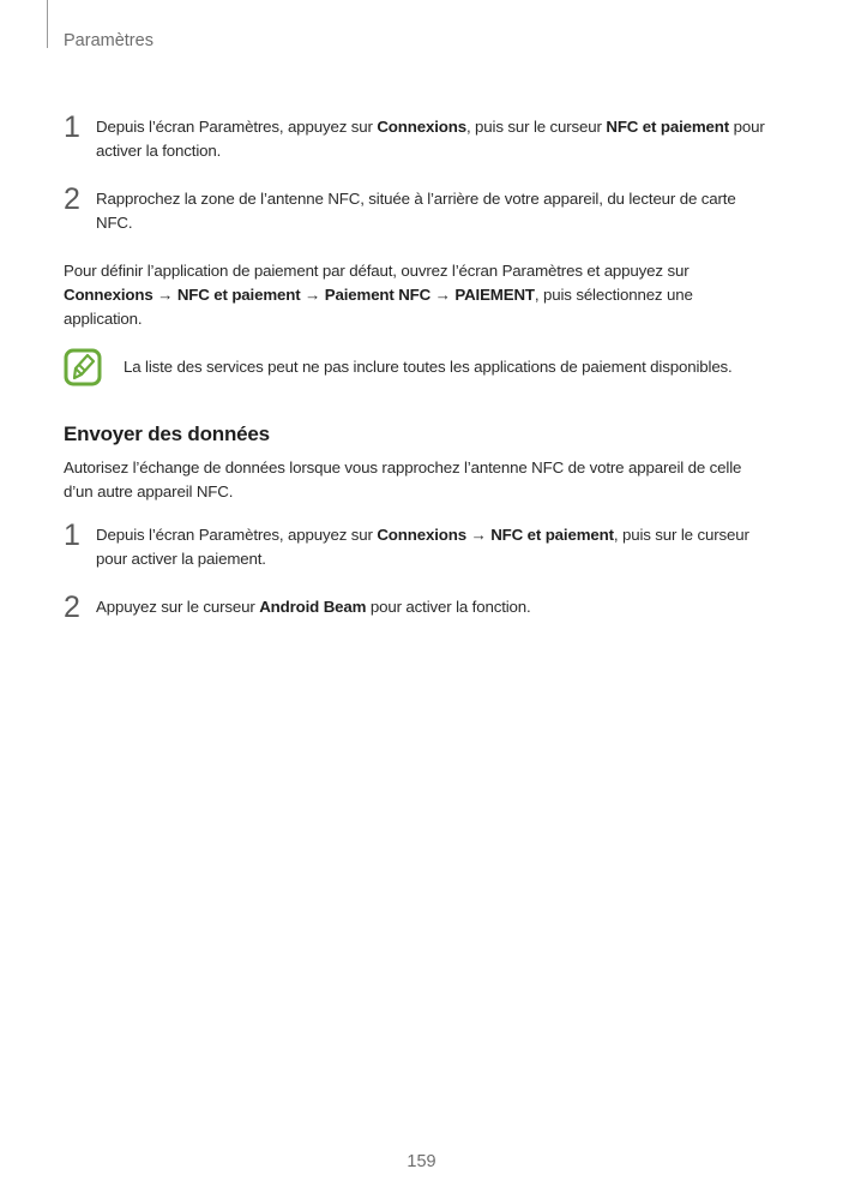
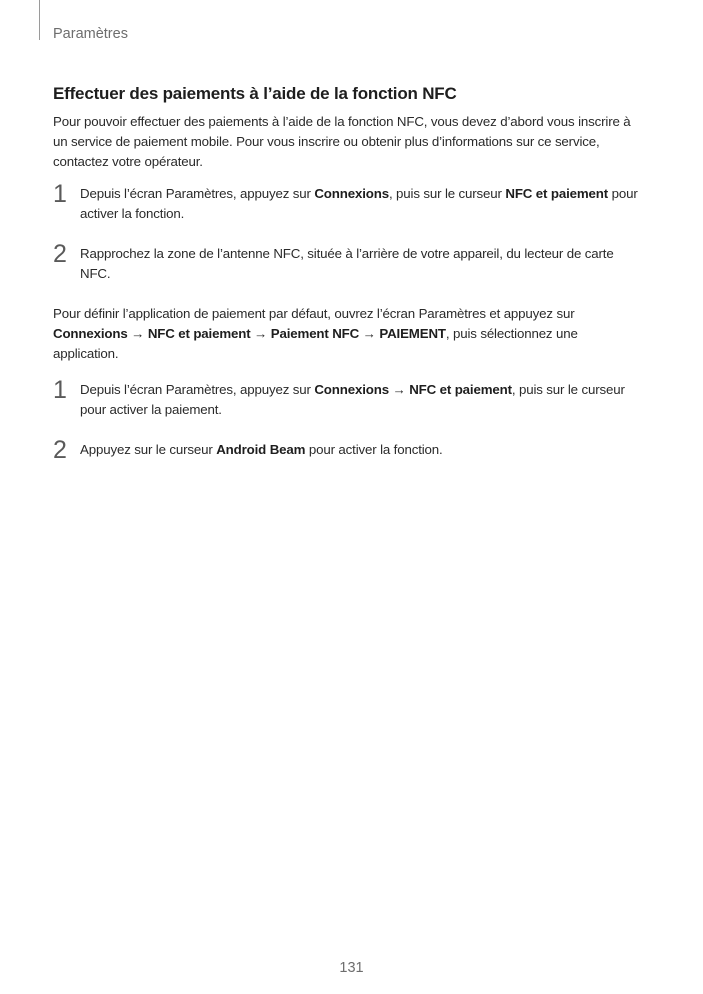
  Paramètres
+ Effectuer des paiements à l’aide de la fonction NFC
+ Pour pouvoir effectuer des paiements à l’aide de la fonction NFC, vous devez d’abord vous inscrire à un service de paiement mobile. Pour vous inscrire ou obtenir plus d’informations sur ce service, contactez votre opérateur.
  1
  Depuis l’écran Paramètres, appuyez sur Connexions, puis sur le curseur NFC et paiement pour activer la fonction.
  2
  Rapprochez la zone de l’antenne NFC, située à l’arrière de votre appareil, du lecteur de carte NFC.
  Pour définir l’application de paiement par défaut, ouvrez l’écran Paramètres et appuyez sur Connexions → NFC et paiement → Paiement NFC → PAIEMENT, puis sélectionnez une application.
- La liste des services peut ne pas inclure toutes les applications de paiement disponibles.
- Envoyer des données
- Autorisez l’échange de données lorsque vous rapprochez l’antenne NFC de votre appareil de celle d’un autre appareil NFC.
  1
  Depuis l’écran Paramètres, appuyez sur Connexions → NFC et paiement, puis sur le curseur pour activer la paiement.
  2
  Appuyez sur le curseur Android Beam pour activer la fonction.
- 159
+ 131
